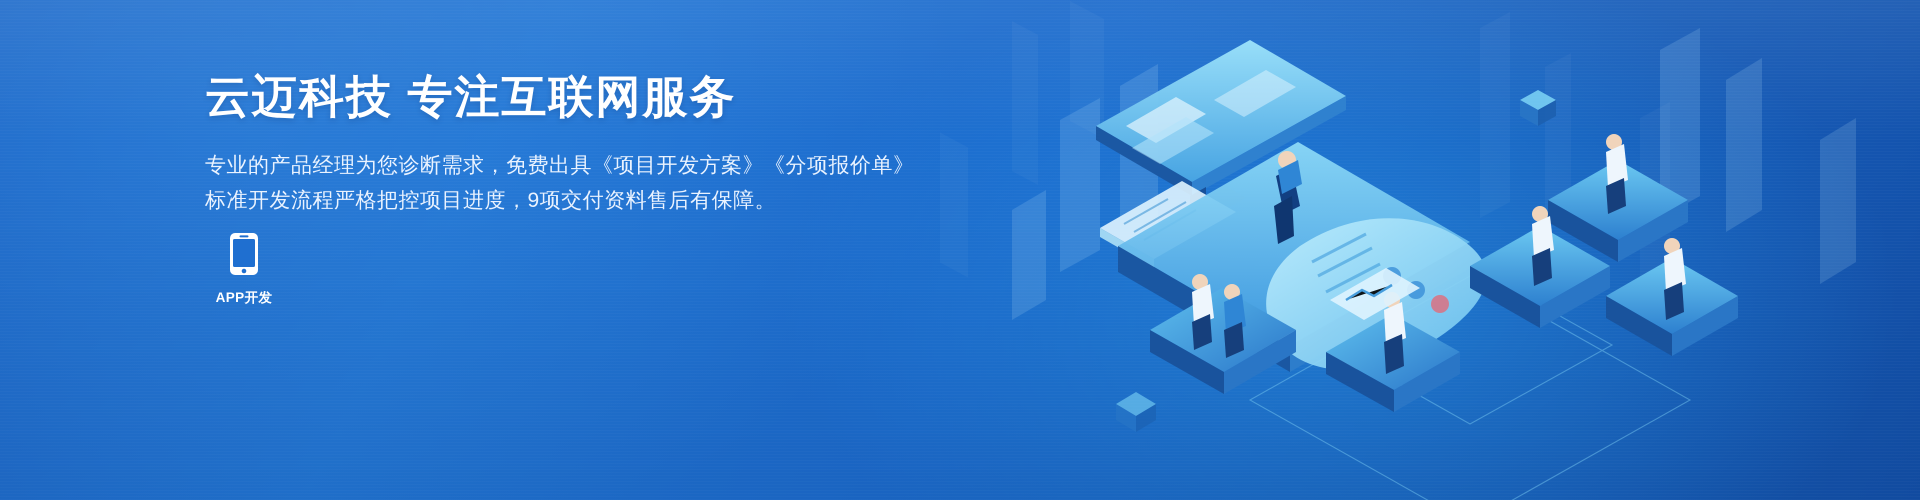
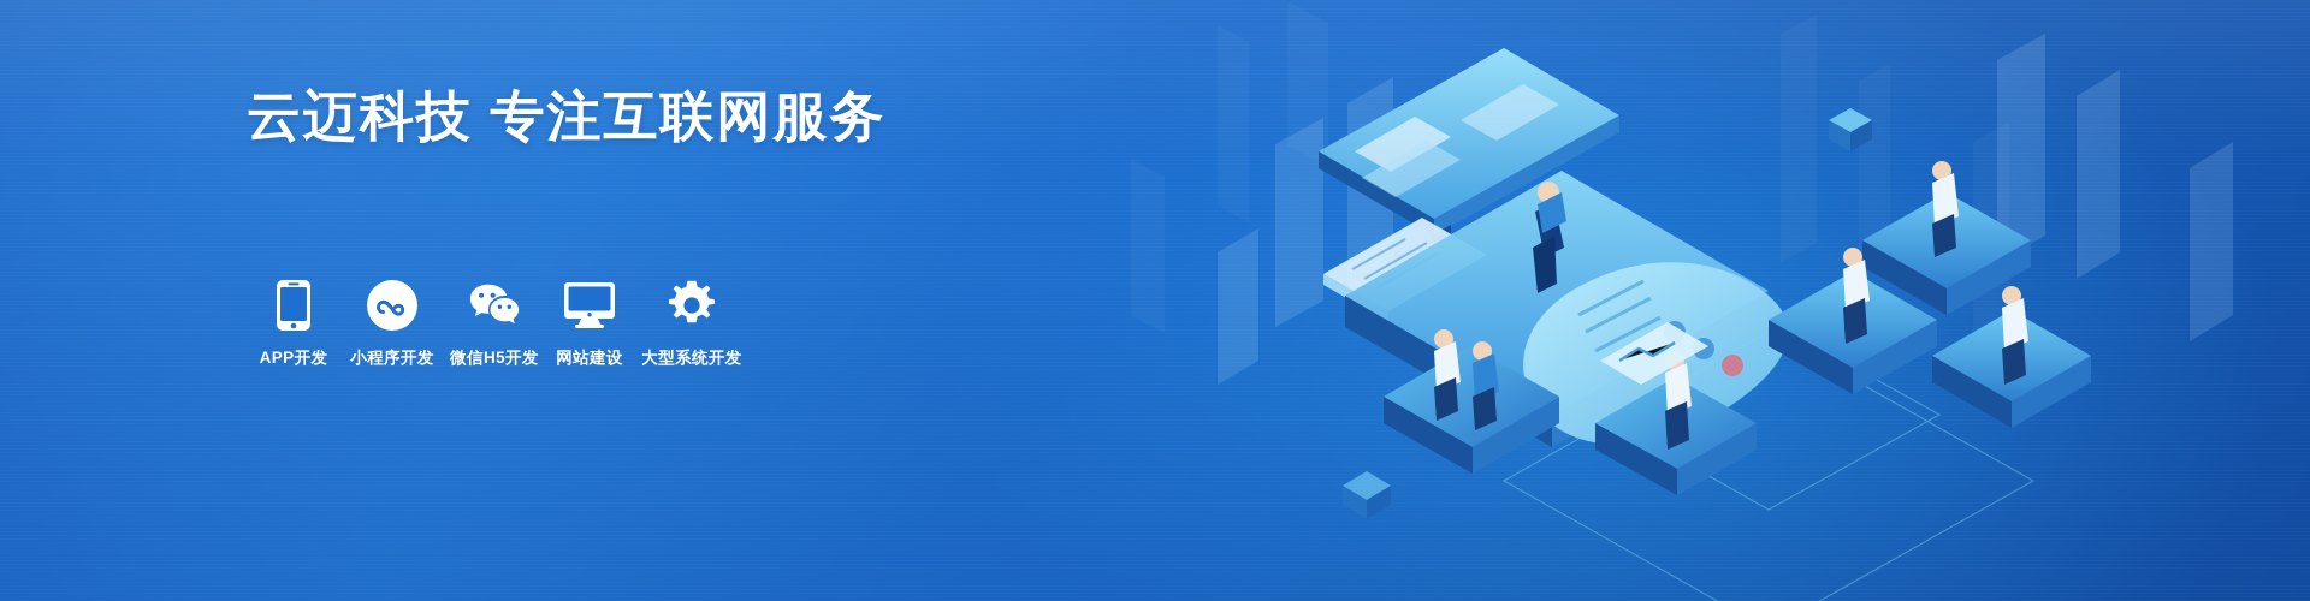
  云迈科技 专注互联网服务
- 专业的产品经理为您诊断需求，免费出具《项目开发方案》《分项报价单》
- 标准开发流程严格把控项目进度，9项交付资料售后有保障。
  APP开发
+ 小程序开发
+ 微信H5开发
+ 网站建设
+ 大型系统开发
